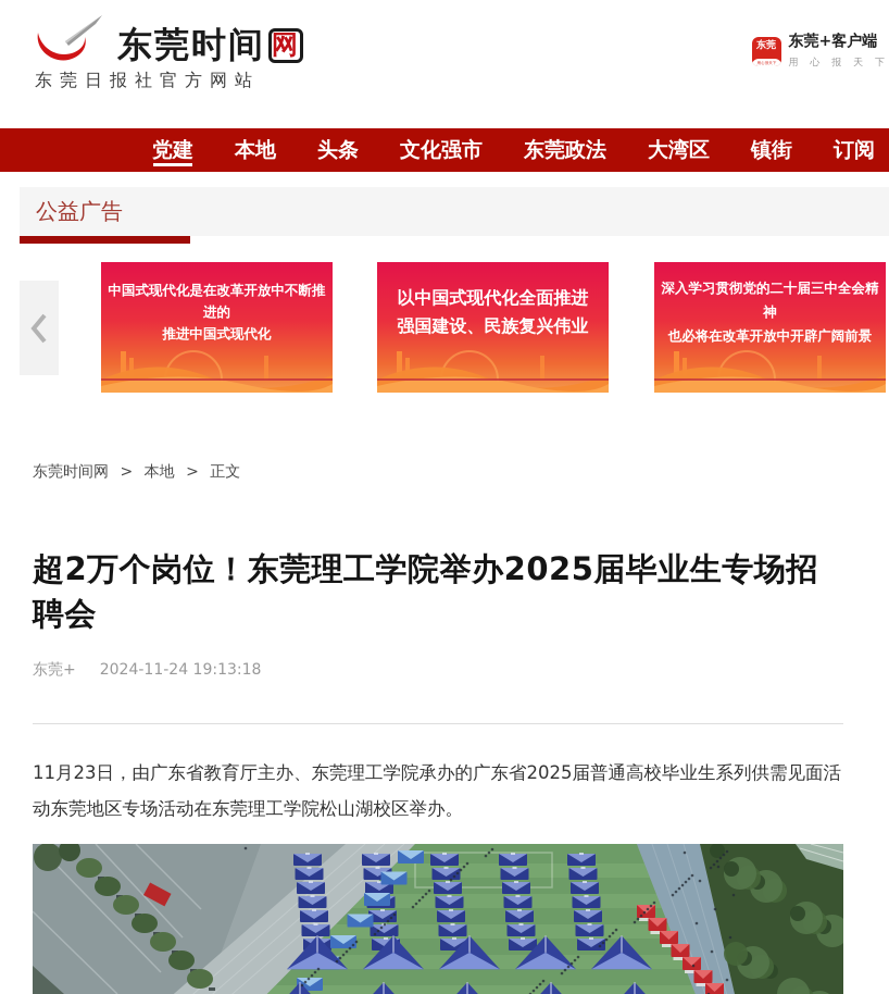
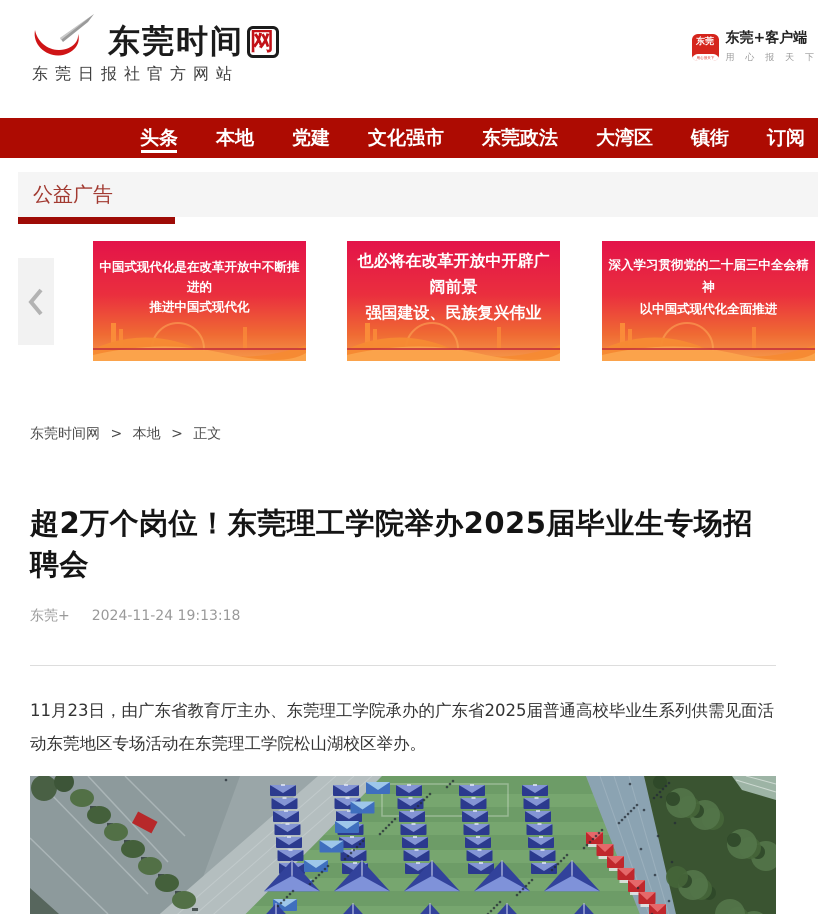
  东莞时间
  网
  东莞日报社官方网站
  东莞
  东莞+客户端
  用 心 报 天 下
- 党建
+ 头条
  本地
- 头条
+ 党建
  文化强市
  东莞政法
  大湾区
  镇街
  订阅
  公益广告
  中国式现代化是在改革开放中不断推进的
  推进中国式现代化
- 以中国式现代化全面推进
+ 也必将在改革开放中开辟广阔前景
  强国建设、民族复兴伟业
  深入学习贯彻党的二十届三中全会精神
- 也必将在改革开放中开辟广阔前景
+ 以中国式现代化全面推进
  东莞时间网 > 本地 > 正文
  超2万个岗位！东莞理工学院举办2025届毕业生专场招聘会
  东莞+
  2024-11-24 19:13:18
  11月23日，由广东省教育厅主办、东莞理工学院承办的广东省2025届普通高校毕业生系列供需见面活动东莞地区专场活动在东莞理工学院松山湖校区举办。
